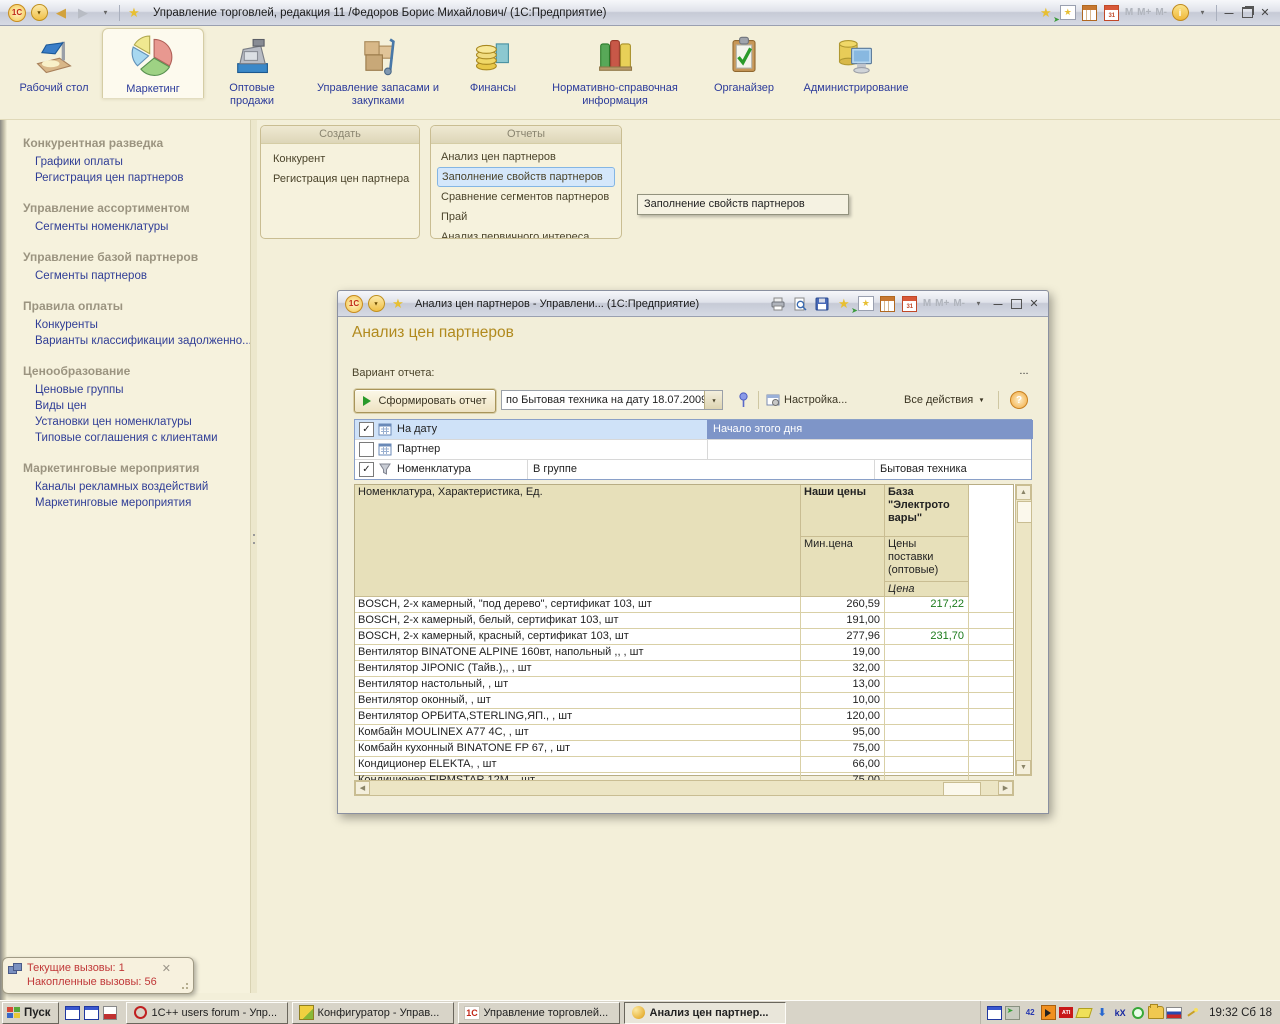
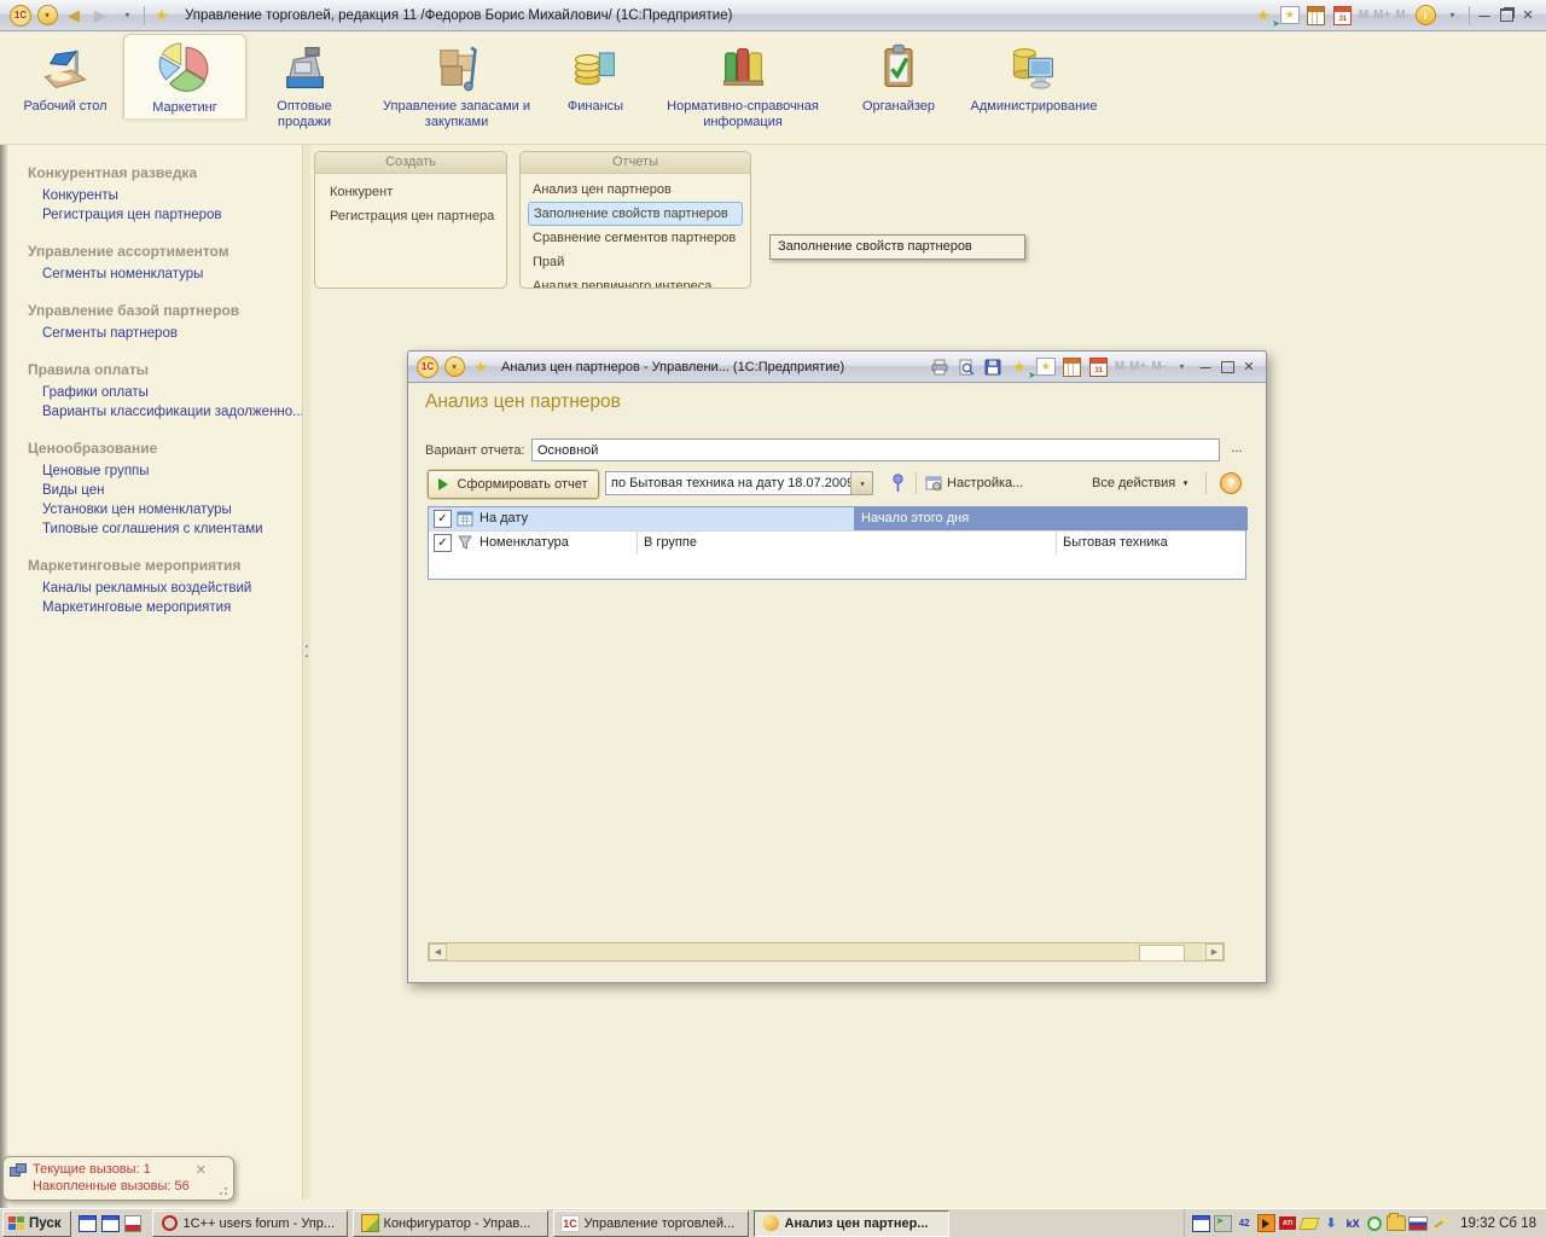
  1С
  Управление торговлей, редакция 11 /Федоров Борис Михайлович/ (1С:Предприятие)
  ➤
  M
  M+
  M-
  i
  Рабочий стол
  Маркетинг
  Оптовые продажи
  Управление запасами и закупками
  Финансы
  Нормативно-справочная информация
  Органайзер
  Администрирование
  Конкурентная разведка
- Графики оплаты
+ Конкуренты
  Регистрация цен партнеров
  Управление ассортиментом
  Сегменты номенклатуры
  Управление базой партнеров
  Сегменты партнеров
  Правила оплаты
- Конкуренты
+ Графики оплаты
  Варианты классификации задолженно..
  Ценообразование
  Ценовые группы
  Виды цен
  Установки цен номенклатуры
  Типовые соглашения с клиентами
  Маркетинговые мероприятия
  Каналы рекламных воздействий
  Маркетинговые мероприятия
  Создать
  Конкурент
  Регистрация цен партнера
  Отчеты
  Анализ цен партнеров
  Заполнение свойств партнеров
  Сравнение сегментов партнеров
  Прай
  Анализ первичного интереса
  Заполнение свойств партнеров
  1С
  Анализ цен партнеров - Управлени... (1С:Предприятие)
  ➤
  M
  M+
  M-
  Анализ цен партнеров
  Вариант отчета:
+ Основной
  ...
  Сформировать отчет
  по Бытовая техника на дату 18.07.200
  Настройка...
  Все действия
  ?
  ✓
  На дату
  Начало этого дня
- Партнер
  ✓
  Номенклатура
  В группе
  Бытовая техника
- Номенклатура, Характеристика, Ед.
- Наши цены
- Мин.цена
- База
- "Электрото
- вары"
- Цены
- поставки
- (оптовые)
- Цена
- BOSCH, 2-х камерный, "под дерево", сертификат 103, шт
- 260,59
- 217,22
- BOSCH, 2-х камерный, белый, сертификат 103, шт
- 191,00
- BOSCH, 2-х камерный, красный, сертификат 103, шт
- 277,96
- 231,70
- Вентилятор BINATONE ALPINE 160вт, напольный ,, , шт
- 19,00
- Вентилятор JIPONIC (Тайв.),, , шт
- 32,00
- Вентилятор настольный, , шт
- 13,00
- Вентилятор оконный, , шт
- 10,00
- Вентилятор ОРБИТА,STERLING,ЯП., , шт
- 120,00
- Комбайн MOULINEX А77 4С, , шт
- 95,00
- Комбайн кухонный BINATONE FP 67, , шт
- 75,00
- Кондиционер ELEKTA, , шт
- 66,00
  Текущие вызовы: 1
  Накопленные вызовы: 56
  ✕
  Пуск
  1C++ users forum - Упр...
  Конфигуратор - Управ...
  1С
  Управление торговлей...
  Анализ цен партнер...
  42
  ⬇
  kX
  19:32 Сб 18
